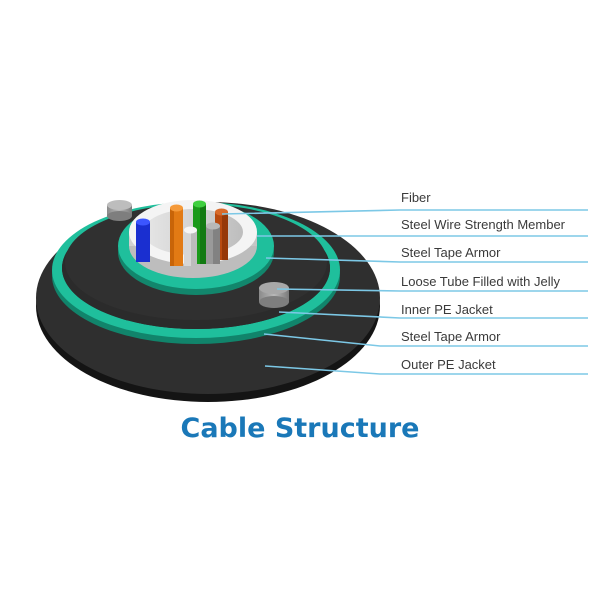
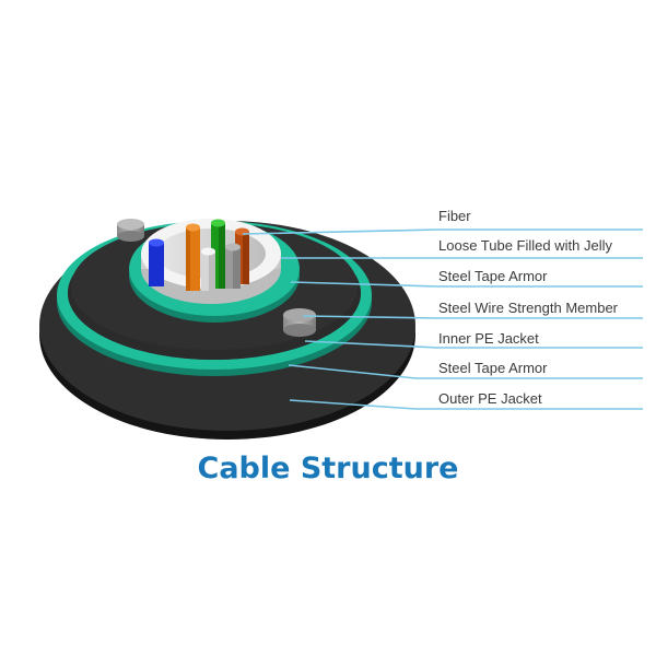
  Fiber
- Steel Wire Strength Member
+ Loose Tube Filled with Jelly
  Steel Tape Armor
- Loose Tube Filled with Jelly
+ Steel Wire Strength Member
  Inner PE Jacket
  Steel Tape Armor
  Outer PE Jacket
  Cable Structure
